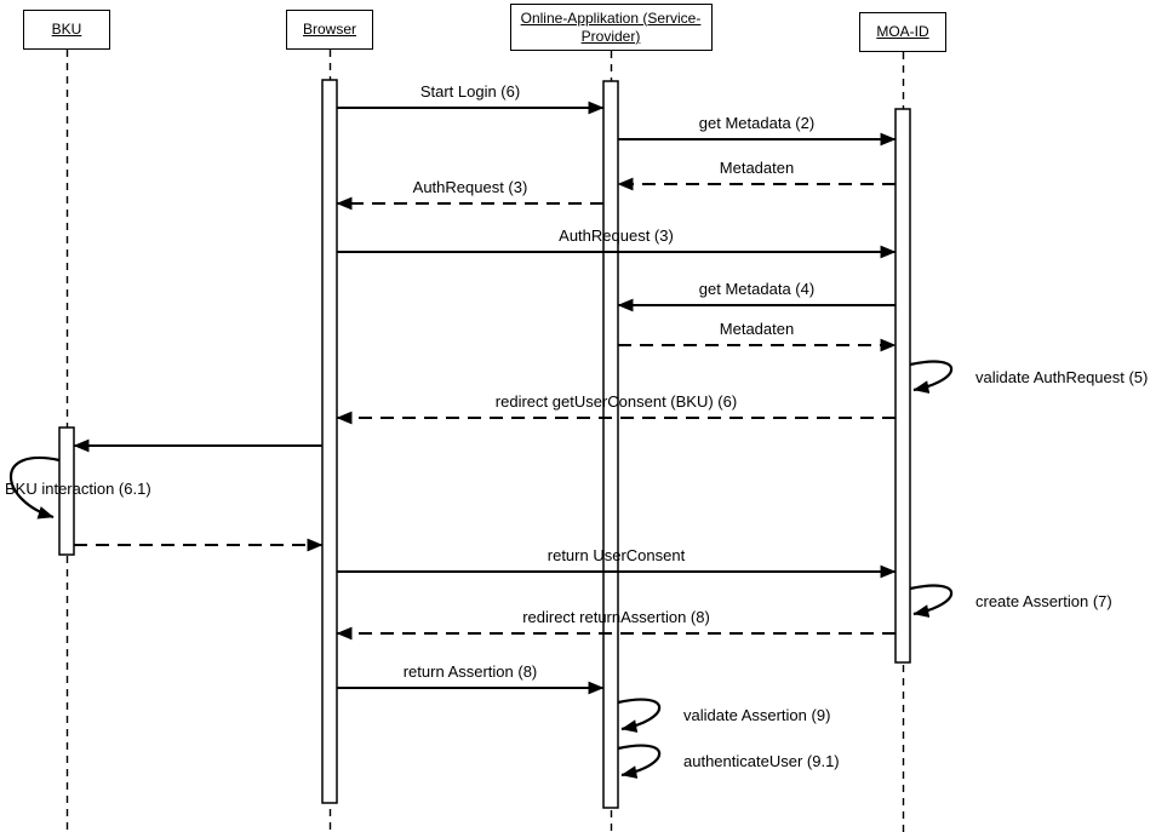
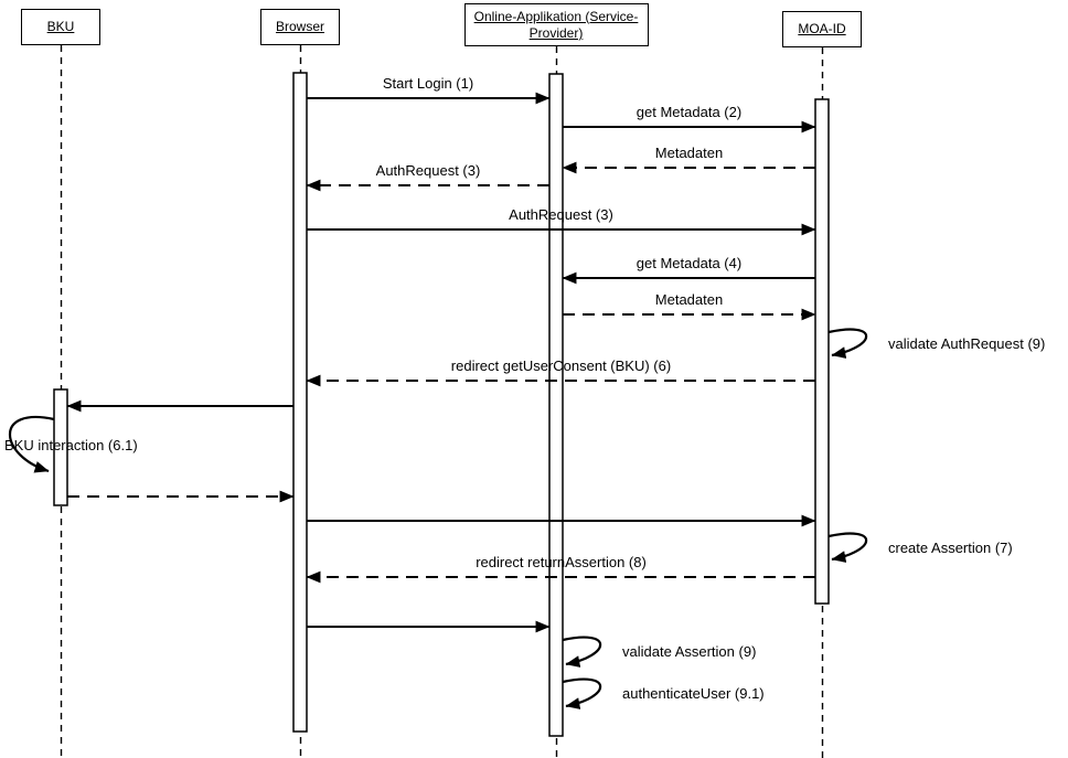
- Start Login (6)
+ Start Login (1)
  get Metadata (2)
  Metadaten
  AuthRequest (3)
  AuthRequest (3)
  get Metadata (4)
  Metadaten
- validate AuthRequest (5)
+ validate AuthRequest (9)
  redirect getUserConsent (BKU) (6)
  BKU interaction (6.1)
- return UserConsent
  create Assertion (7)
  redirect returnAssertion (8)
- return Assertion (8)
  validate Assertion (9)
  authenticateUser (9.1)
  BKU
  Browser
  Online-Applikation (Service-Provider)
  MOA-ID
